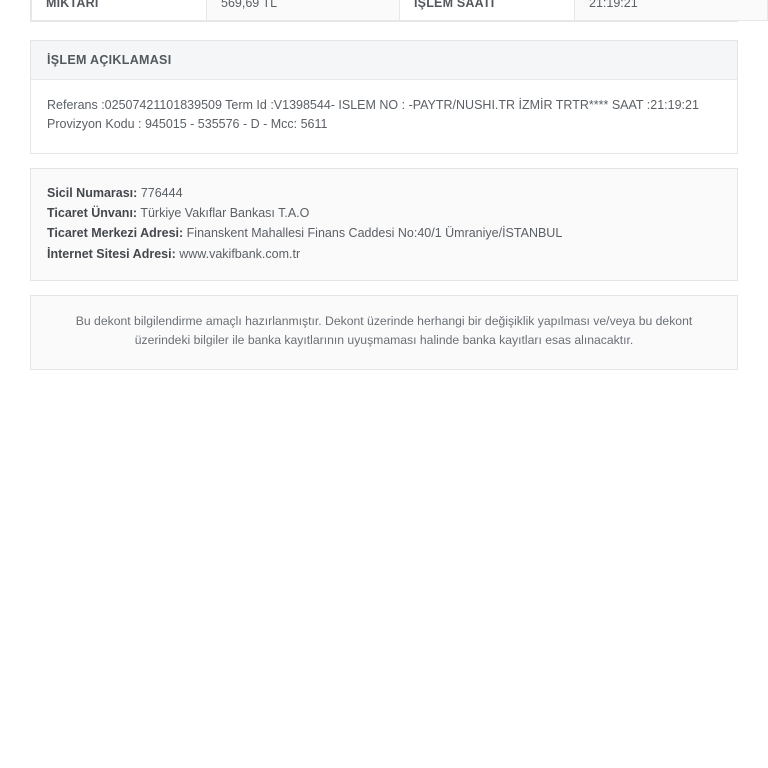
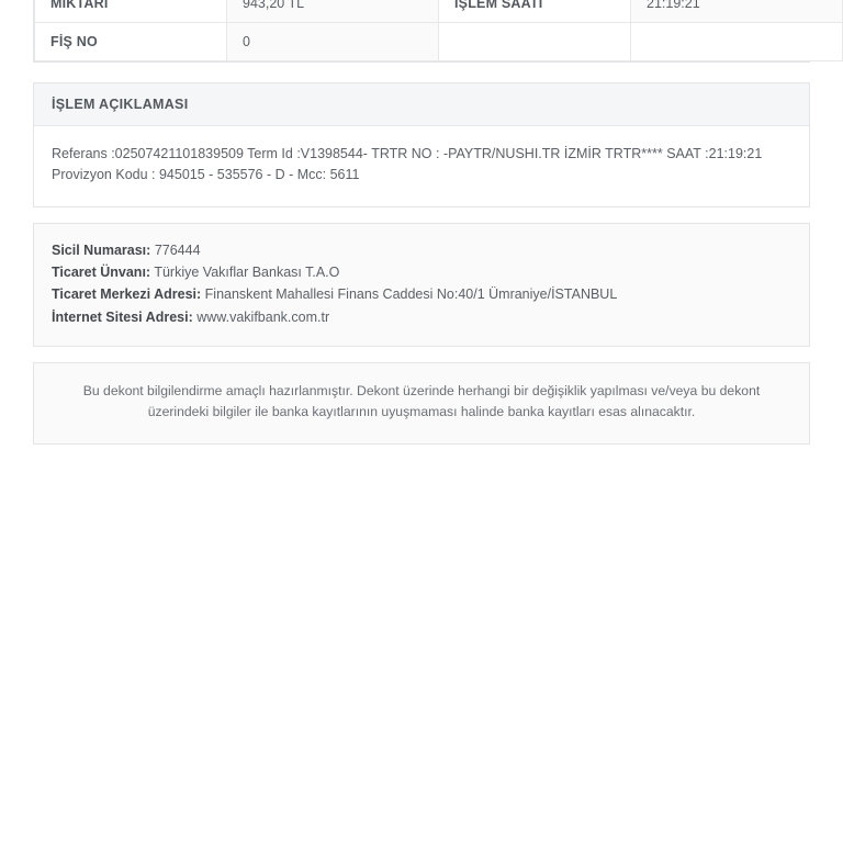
- MİKTARI	569,69 TL	İŞLEM SAATİ	21:19:21
+ MİKTARI	943,20 TL	İŞLEM SAATİ	21:19:21
+ FİŞ NO	0
  İŞLEM AÇIKLAMASI
- Referans :02507421101839509 Term Id :V1398544- ISLEM NO : -PAYTR/NUSHI.TR İZMİR TRTR**** SAAT :21:19:21
+ Referans :02507421101839509 Term Id :V1398544- TRTR NO : -PAYTR/NUSHI.TR İZMİR TRTR**** SAAT :21:19:21
  Provizyon Kodu : 945015 - 535576 - D - Mcc: 5611
  Sicil Numarası: 776444
  Ticaret Ünvanı: Türkiye Vakıflar Bankası T.A.O
  Ticaret Merkezi Adresi: Finanskent Mahallesi Finans Caddesi No:40/1 Ümraniye/İSTANBUL
  İnternet Sitesi Adresi: www.vakifbank.com.tr
  Bu dekont bilgilendirme amaçlı hazırlanmıştır. Dekont üzerinde herhangi bir değişiklik yapılması ve/veya bu dekont
  üzerindeki bilgiler ile banka kayıtlarının uyuşmaması halinde banka kayıtları esas alınacaktır.
